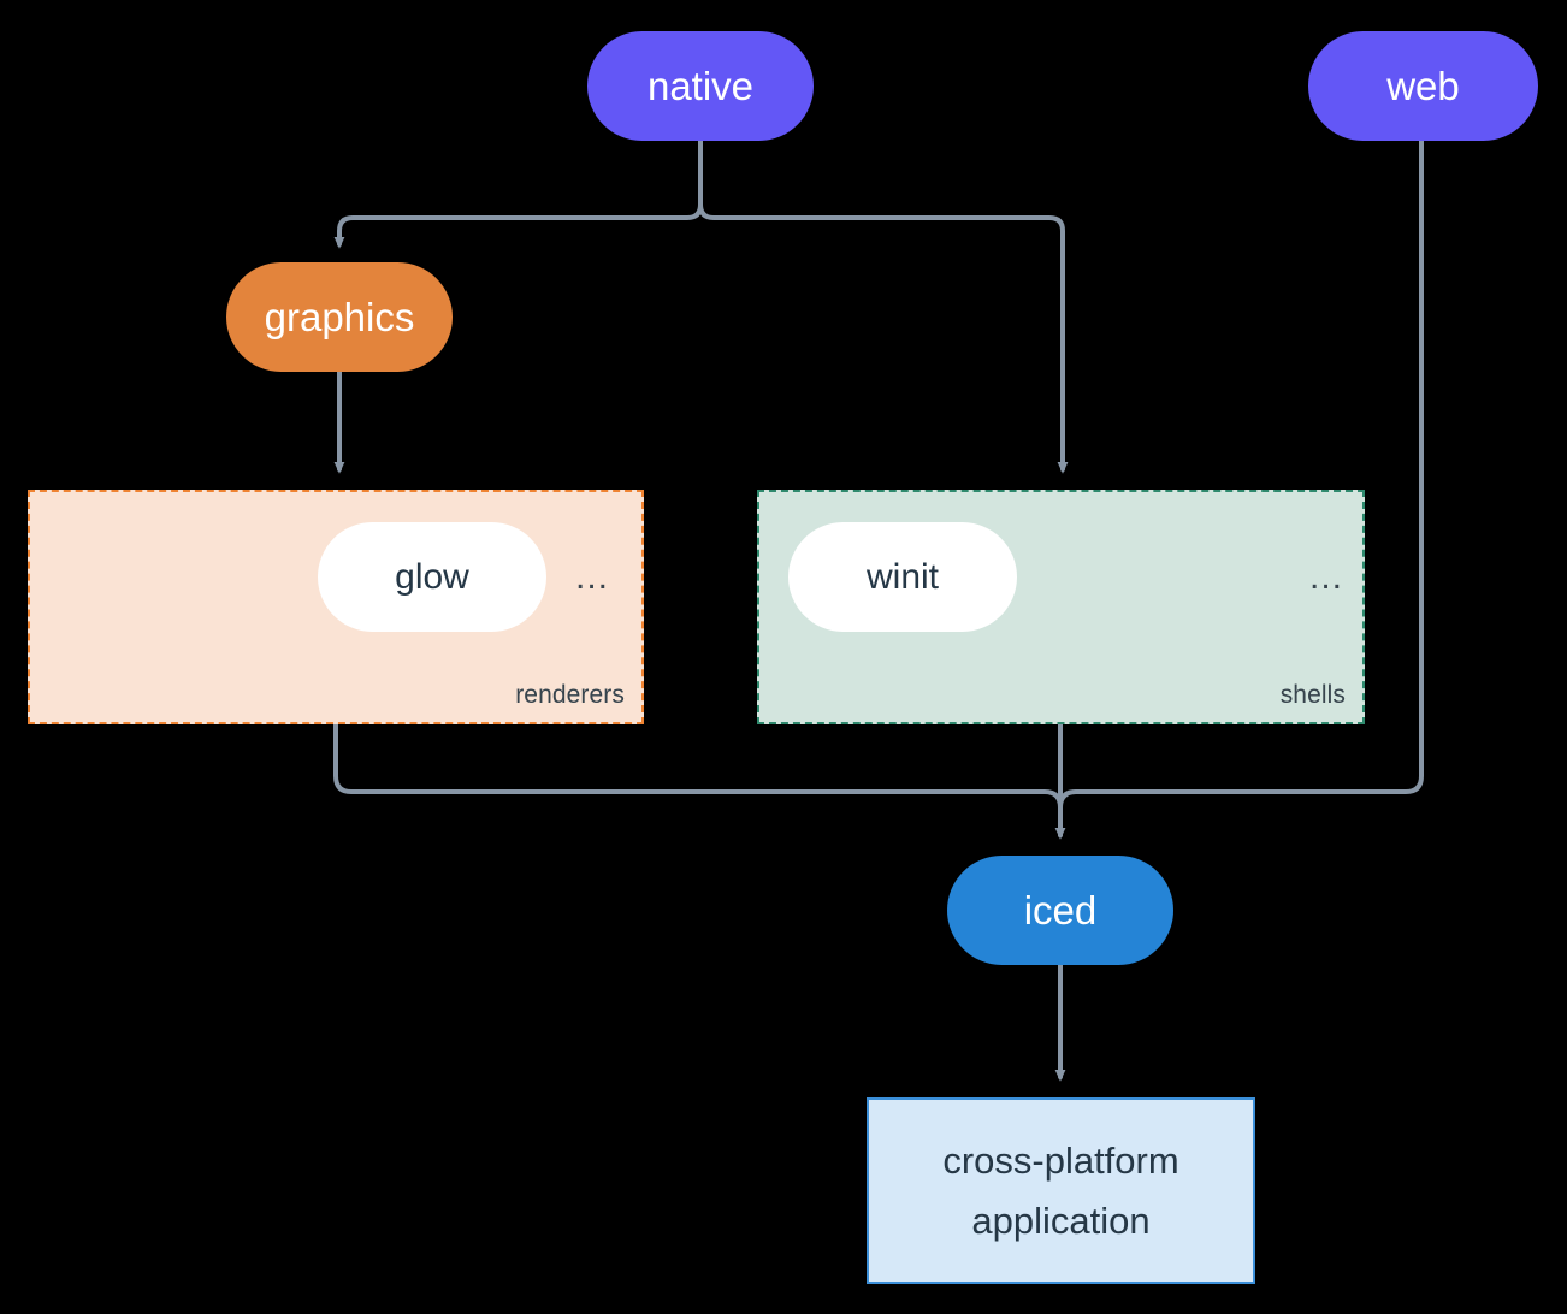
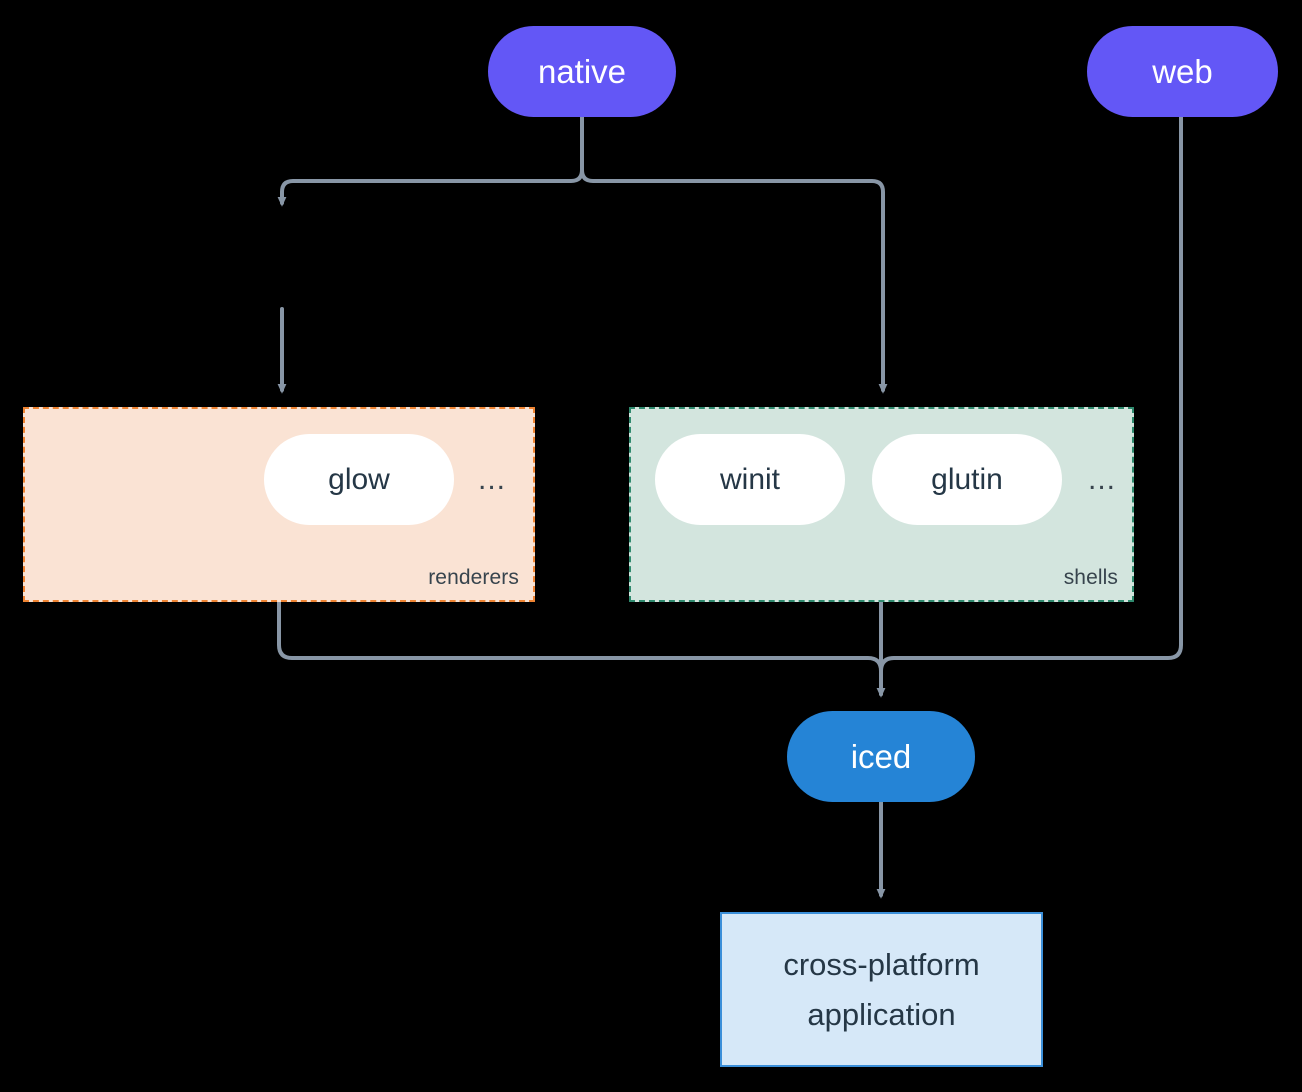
  native
  web
- graphics
  renderers
  glow
  ...
  shells
  winit
+ glutin
  ...
  iced
  cross-platform
  application
